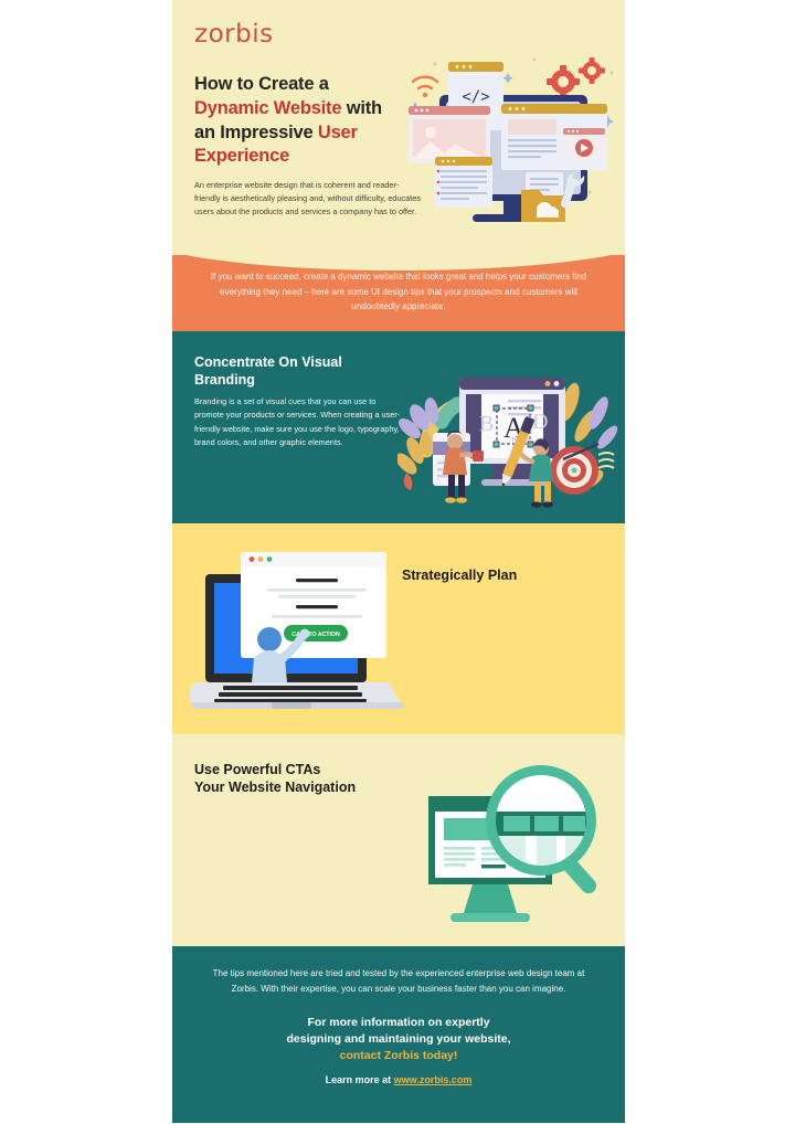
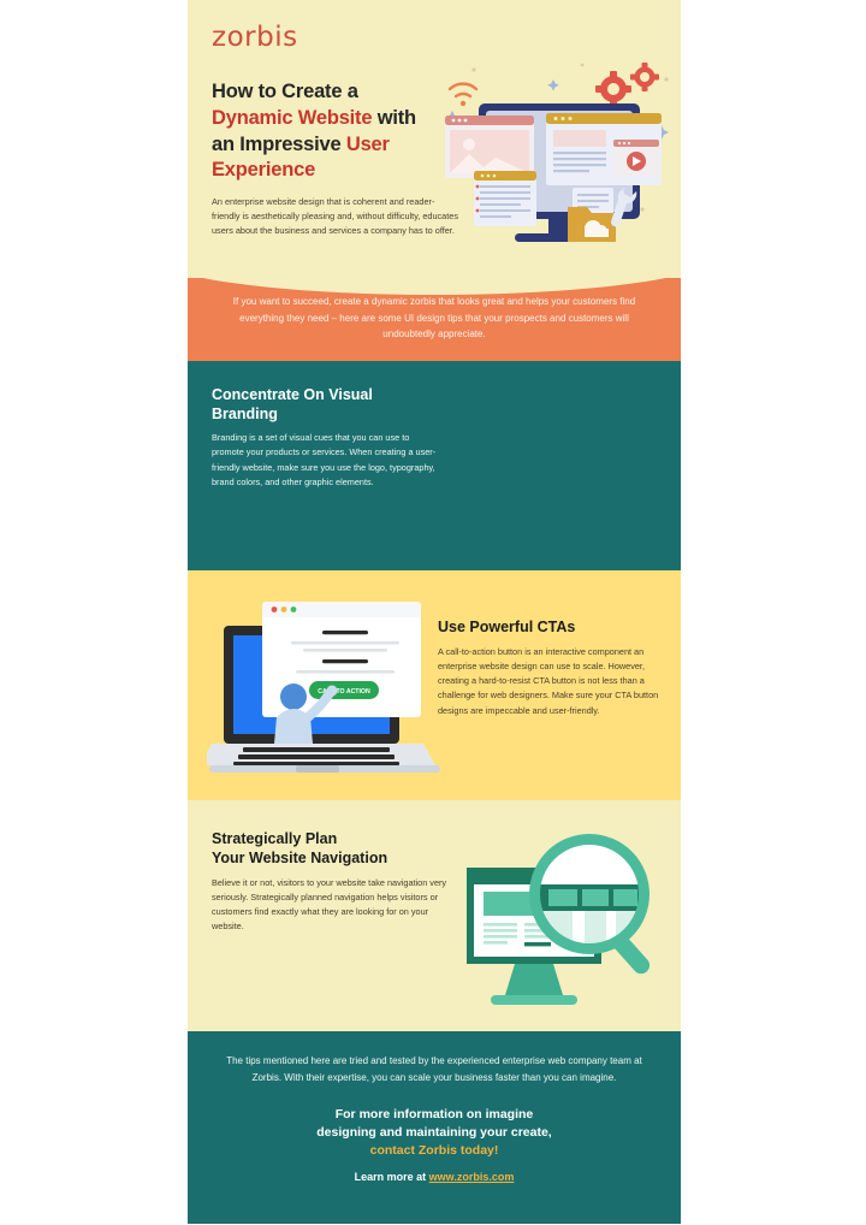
  zorbis
  How to Create a
  Dynamic Website with
  an Impressive User
  Experience
- An enterprise website design that is coherent and reader-friendly is aesthetically pleasing and, without difficulty, educates users about the products and services a company has to offer.
+ An enterprise website design that is coherent and reader-friendly is aesthetically pleasing and, without difficulty, educates users about the business and services a company has to offer.
- </>
- If you want to succeed, create a dynamic website that looks great and helps your customers find everything they need – here are some UI design tips that your prospects and customers will undoubtedly appreciate.
+ If you want to succeed, create a dynamic zorbis that looks great and helps your customers find everything they need – here are some UI design tips that your prospects and customers will undoubtedly appreciate.
  Concentrate On Visual
  Branding
  Branding is a set of visual cues that you can use to promote your products or services. When creating a user-friendly website, make sure you use the logo, typography, brand colors, and other graphic elements.
- B
- D
- A
- Strategically Plan
+ Use Powerful CTAs
+ A call-to-action button is an interactive component an enterprise website design can use to scale. However, creating a hard-to-resist CTA button is not less than a challenge for web designers. Make sure your CTA button designs are impeccable and user-friendly.
- Use Powerful CTAs
+ Strategically Plan
  Your Website Navigation
+ Believe it or not, visitors to your website take navigation very seriously. Strategically planned navigation helps visitors or customers find exactly what they are looking for on your website.
- The tips mentioned here are tried and tested by the experienced enterprise web design team at Zorbis. With their expertise, you can scale your business faster than you can imagine.
+ The tips mentioned here are tried and tested by the experienced enterprise web company team at Zorbis. With their expertise, you can scale your business faster than you can imagine.
- For more information on expertly
+ For more information on imagine
- designing and maintaining your website,
+ designing and maintaining your create,
  contact Zorbis today!
  Learn more at www.zorbis.com
